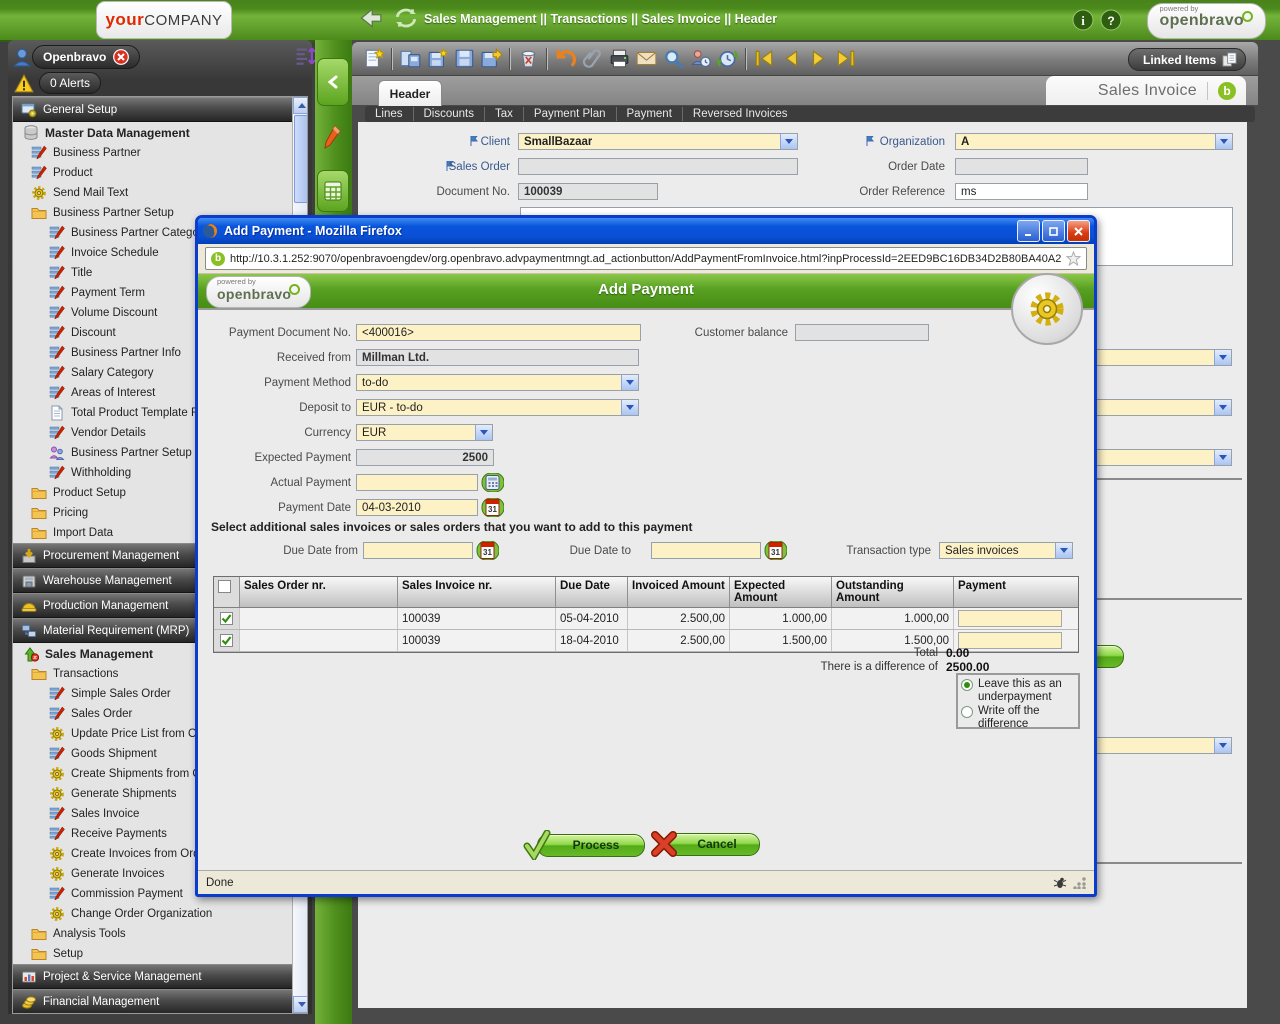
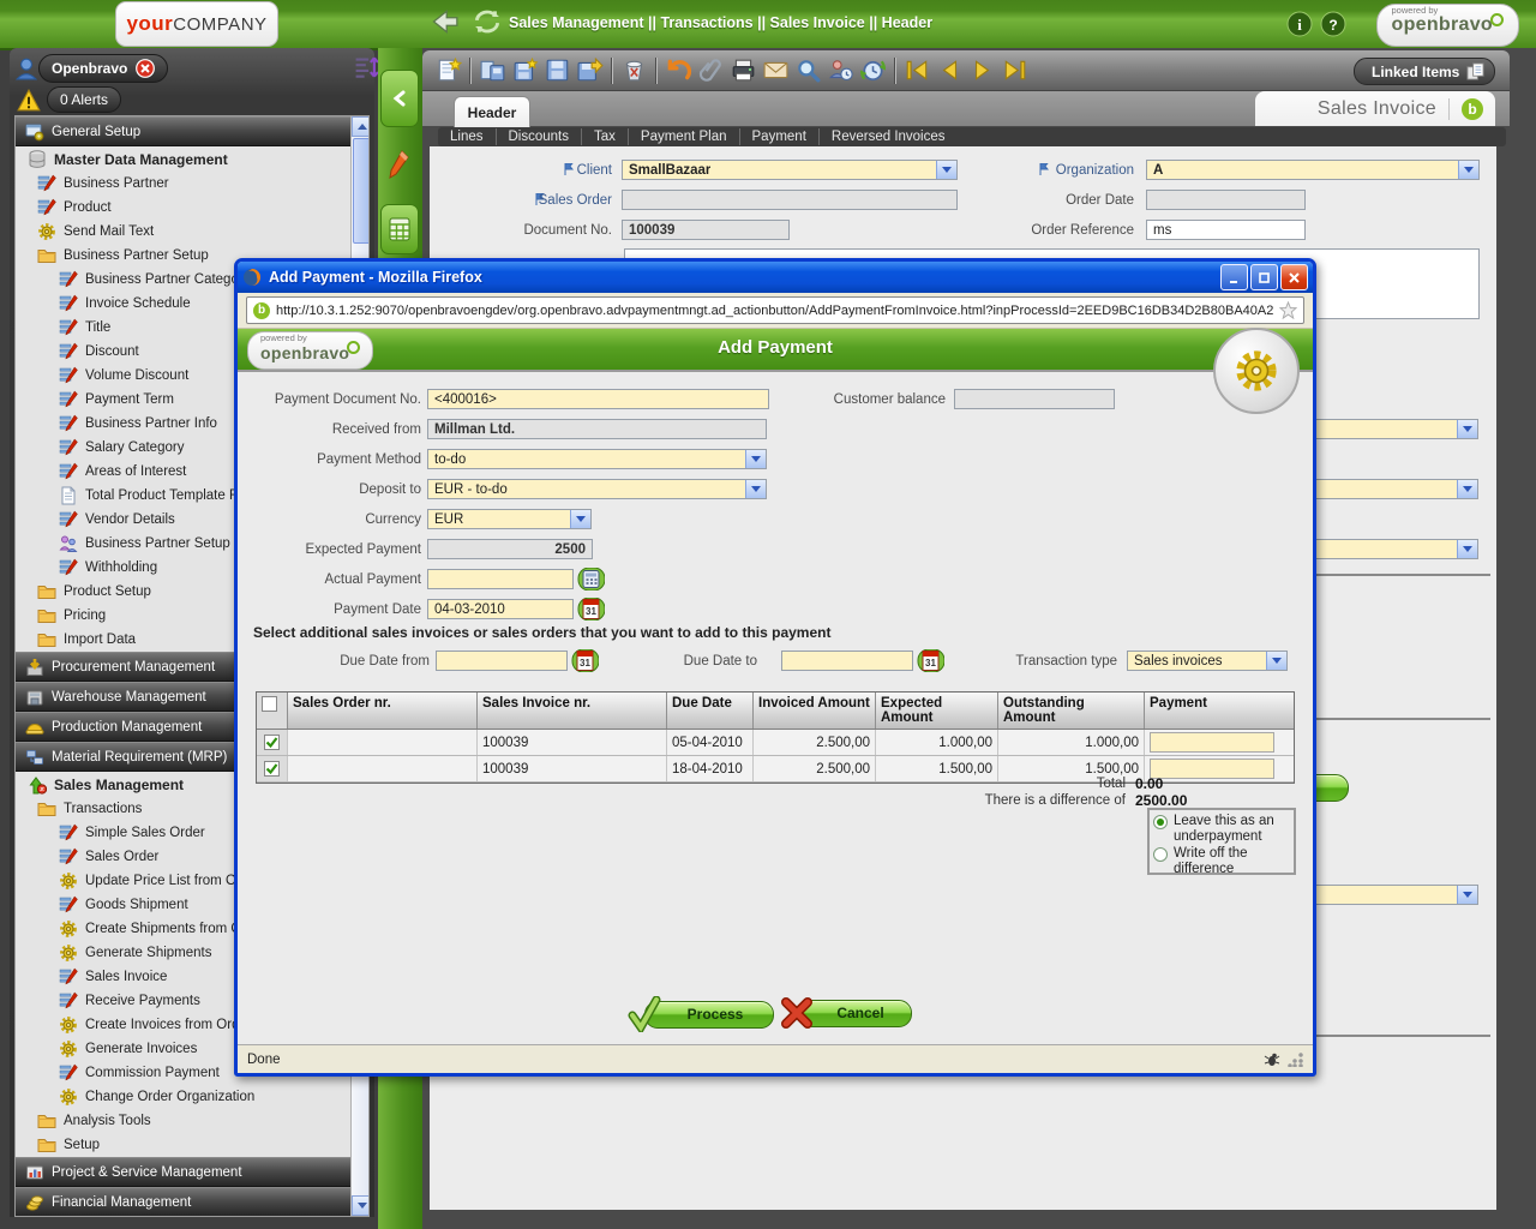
  your
  COMPANY
  Sales Management || Transactions || Sales Invoice || Header
  i
  ?
  powered by
  openbravo
  Openbravo
  0 Alerts
  General Setup
  Master Data Management
  Business Partner
  Product
  Send Mail Text
  Business Partner Setup
  Business Partner Categ
  Invoice Schedule
  Title
- Payment Term
+ Discount
  Volume Discount
- Discount
+ Payment Term
  Business Partner Info
  Salary Category
  Areas of Interest
  Total Product Template
  Vendor Details
  Business Partner Setup
  Withholding
  Product Setup
  Pricing
  Import Data
  Procurement Management
  Warehouse Management
  Production Management
  Material Requirement (MRP)
  Sales Management
  Transactions
  Simple Sales Order
  Sales Order
  Update Price List from O
  Goods Shipment
  Create Shipments from
  Generate Shipments
  Sales Invoice
  Receive Payments
  Create Invoices from Or
  Generate Invoices
  Commission Payment
  Change Order Organization
  Analysis Tools
  Setup
  Project & Service Management
  Financial Management
  Linked Items
  Header
  Sales Invoice
  b
  Lines
  Discounts
  Tax
  Payment Plan
  Payment
  Reversed Invoices
  Client
  SmallBazaar
  Organization
  A
  Sales Order
  Order Date
  Document No.
  100039
  Order Reference
  ms
  Add Payment - Mozilla Firefox
  b
  http://10.3.1.252:9070/openbravoengdev/org.openbravo.advpaymentmngt.ad_actionbutton/AddPaymentFromInvoice.html?inpProcessId=2EED9BC16DB34D2B80BA40A2
  powered by
  openbravo
  Add Payment
  Payment Document No.
  <400016>
  Customer balance
  Received from
  Millman Ltd.
  Payment Method
  to-do
  Deposit to
  EUR - to-do
  Currency
  EUR
  Expected Payment
  2500
  Actual Payment
  Payment Date
  04-03-2010
  31
  Select additional sales invoices or sales orders that you want to add to this payment
  Due Date from
  31
  Due Date to
  31
  Transaction type
  Sales invoices
  Sales Order nr.
  Sales Invoice nr.
  Due Date
  Invoiced Amount
  Expected Amount
  Outstanding Amount
  Payment
  100039
  05-04-2010
  2.500,00
  1.000,00
  1.000,00
  100039
  18-04-2010
  2.500,00
  1.500,00
  1.500,00
  Total
  0.00
  There is a difference of
  2500.00
  Leave this as an underpayment
  Write off the difference
  Process
  Cancel
  Done
